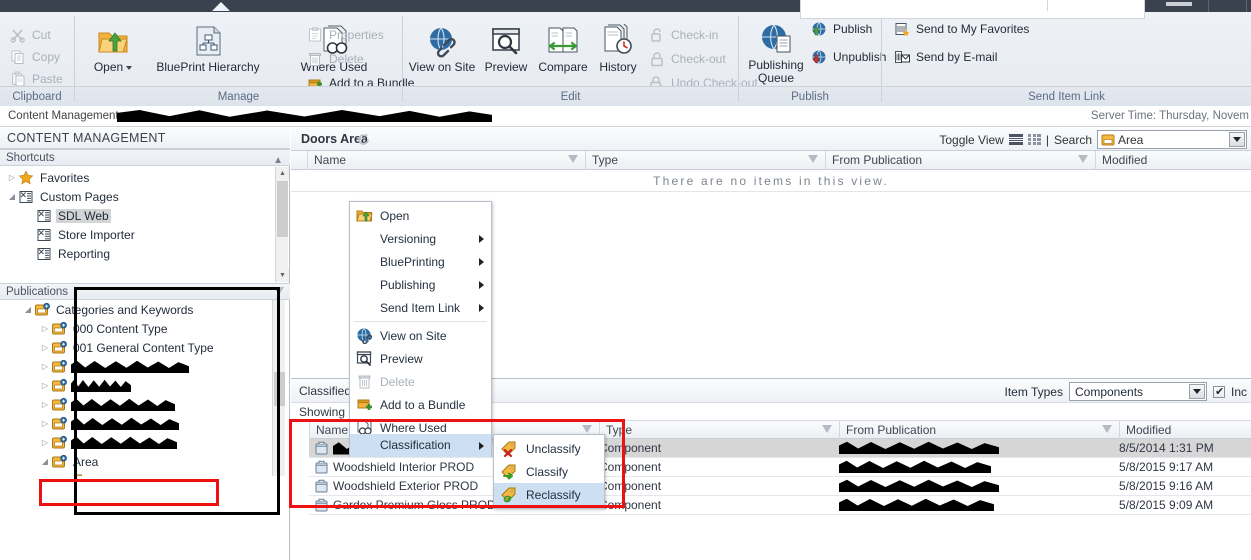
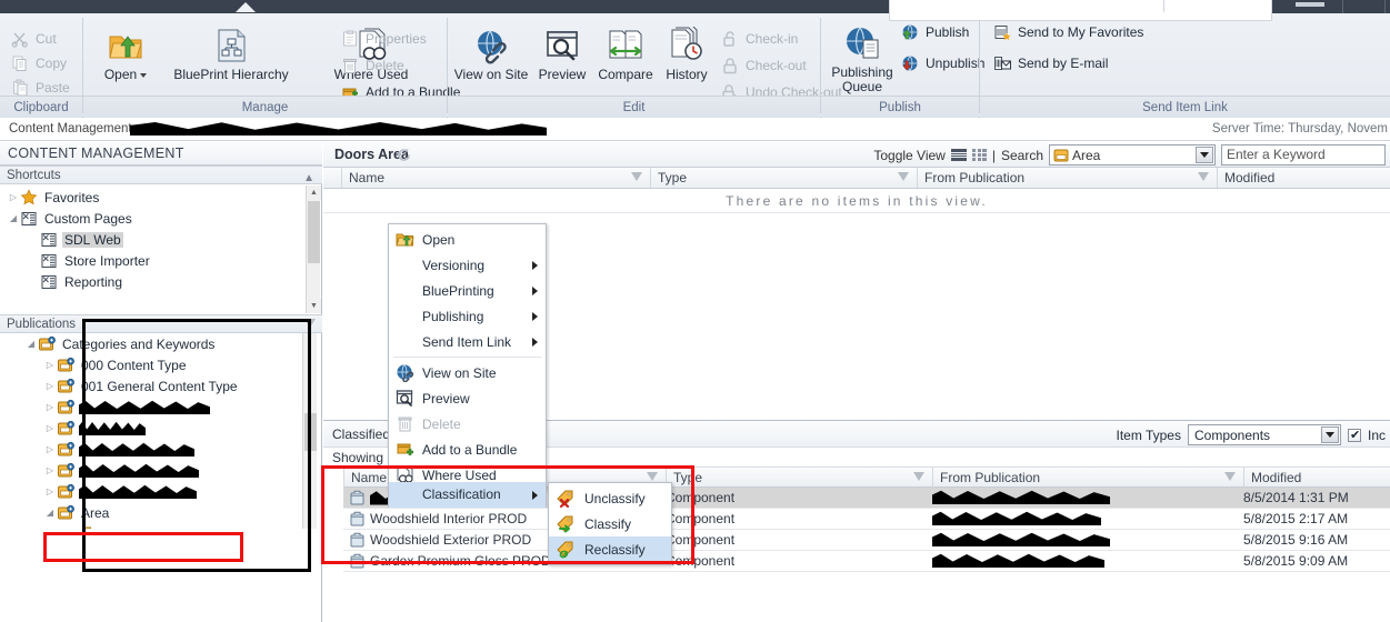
  Cut
  Copy
  Paste
  Clipboard
  Open
  BluePrint Hierarchy
  Where Used
  Properties
  Delete
  Add to a Bunle
  Manage
  View on Site
  Preview
  Compare
  History
  Check-in
  Check-out
  Undo Check-out
  Edit
  Publishing
  Queue
  Publish
  Unpublish
  Publish
  Send to My Favorites
  Send by E-mail
  Send Item Link
  Content Managemen
  Server Time: Thursday, Novem
  CONTENT MANAGEMENT
  Shortcuts
  ▲
  ▷
  Favorites
  ◢
  Custom Pages
  SDL Web
  Store Importer
  Reporting
  Publications
  ◢
  Categories and Keywords
  ▷
  000 Content Type
  ▷
  001 General Content Type
  ▷
  ▷
  ▷
  ▷
  ▷
  ◢
  Area
  Doors Area
  Toggle View
  |
  Search
  Area
+ Enter a Keyword
  Name
  Type
  From Publication
  Modified
  There are no items in this view.
  Classified
  Item Types
  Components
  Inc
  Showing
  Name
  Type
  From Publication
  Modified
  omponent
  8/5/2014 1:31 PM
  Woodshield Interior PROD
  omponent
- 5/8/2015 9:17 AM
+ 5/8/2015 2:17 AM
  Woodshield Exterior PROD
  omponent
  5/8/2015 9:16 AM
  Gardex Premium Gloss PROD
  omponent
  5/8/2015 9:09 AM
  Open
  Versioning
  BluePrinting
  Publishing
  Send Item Link
  View on Site
  Preview
  Delete
  Add to a Bundle
  Where Used
  Classification
  Unclassify
  Classify
  Reclassify
